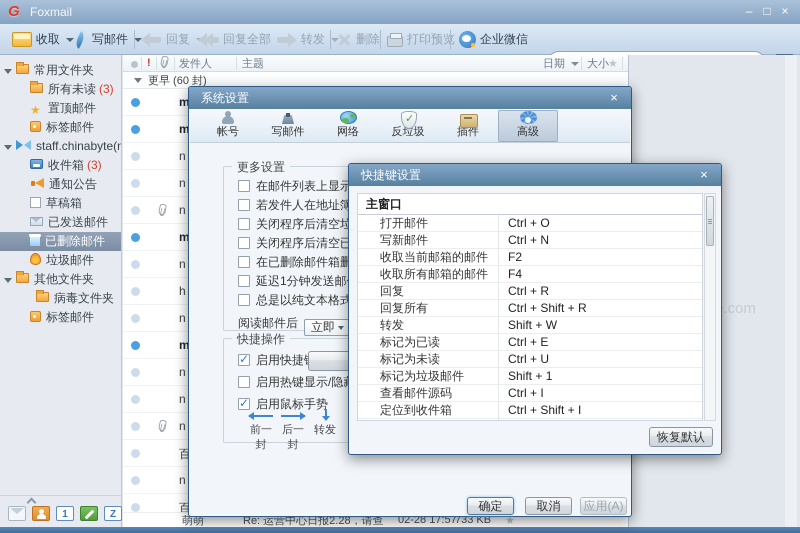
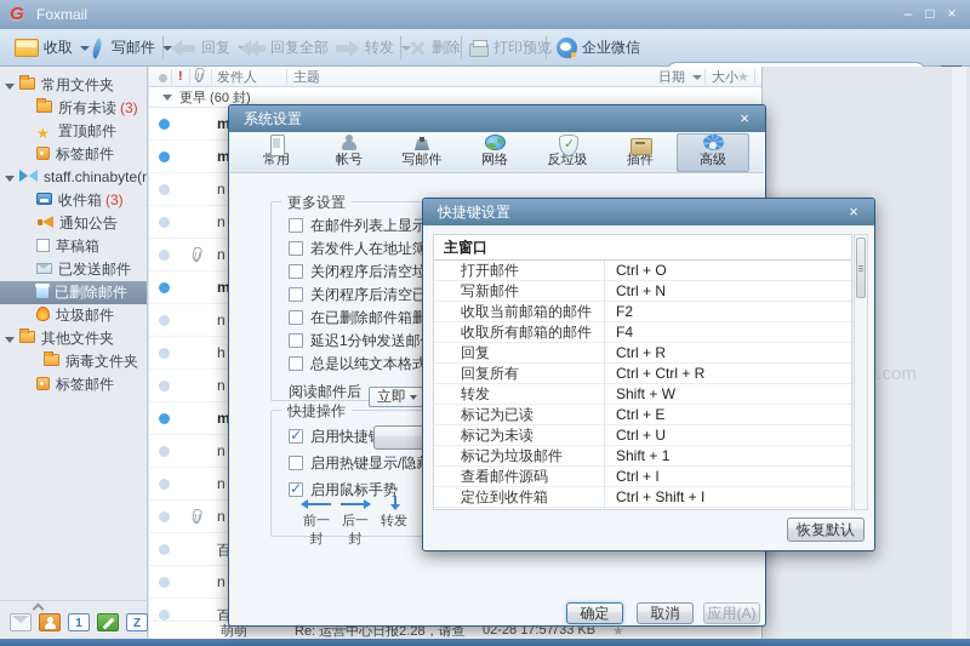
  G
  Foxmail
  –
  □
  ×
  收取
  写邮件
  回复
  回复全部
  转发
  删除
  打印预览
  企业微信
  常用文件夹
  所有未读 (3)
  置顶邮件
  标签邮件
  收件箱 (3)
  通知公告
  草稿箱
  已发送邮件
  已删除邮件
  垃圾邮件
  其他文件夹
  病毒文件夹
  标签邮件
  !
  发件人
  主题
  日期
  大小
  ★
  更早 (60 封)
  m
  m
  n
  n
  n
  m
  n
  h
  n
  m
  n
  n
  n
  百
  n
  百
  萌萌
  Re: 运营中心日报2.28，请查
  02-28 17:57
  733 KB
  ★
  .com
  1
  Z
  系统设置
  ×
+ 常用
  帐号
  写邮件
  网络
  反垃圾
  插件
  高级
  更多设置
  在邮件列表上显示
  若发件人在地址簿
  关闭程序后清空垃
  关闭程序后清空已
  在已删除邮件箱删
  延迟1分钟发送邮
  总是以纯文本格式
  阅读邮件后 立即
  快捷操作
  启用快捷
  启用鼠标手势
  前一封
  后一封
  转发
  确定
  取消
  应用(A)
  快捷键设置
  ×
  主窗口
  打开邮件
  Ctrl + O
  写新邮件
  Ctrl + N
  收取当前邮箱的邮件
  F2
  收取所有邮箱的邮件
  F4
  回复
  Ctrl + R
  回复所有
- Ctrl + Shift + R
+ Ctrl + Ctrl + R
  转发
  Shift + W
  标记为已读
  Ctrl + E
  标记为未读
  Ctrl + U
  标记为垃圾邮件
  Shift + 1
  查看邮件源码
  Ctrl + I
  定位到收件箱
  Ctrl + Shift + I
  恢复默认
